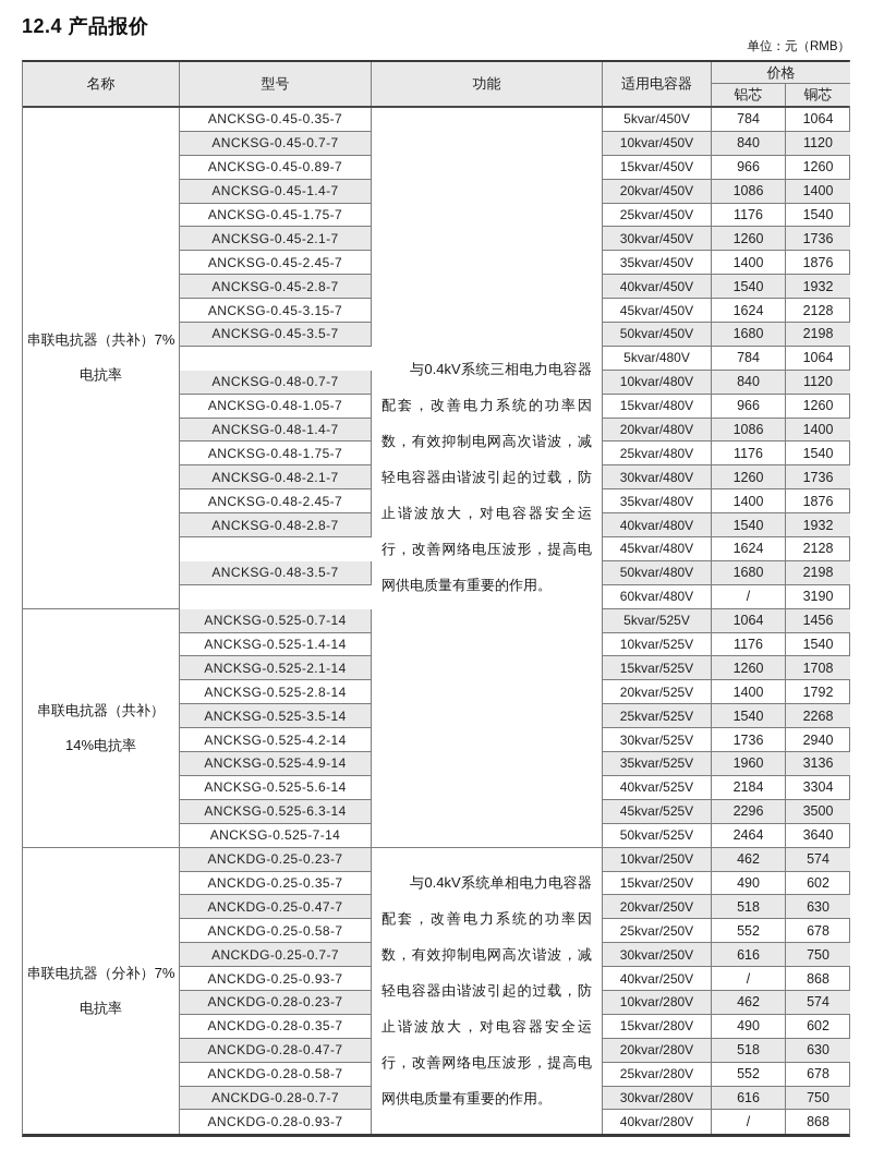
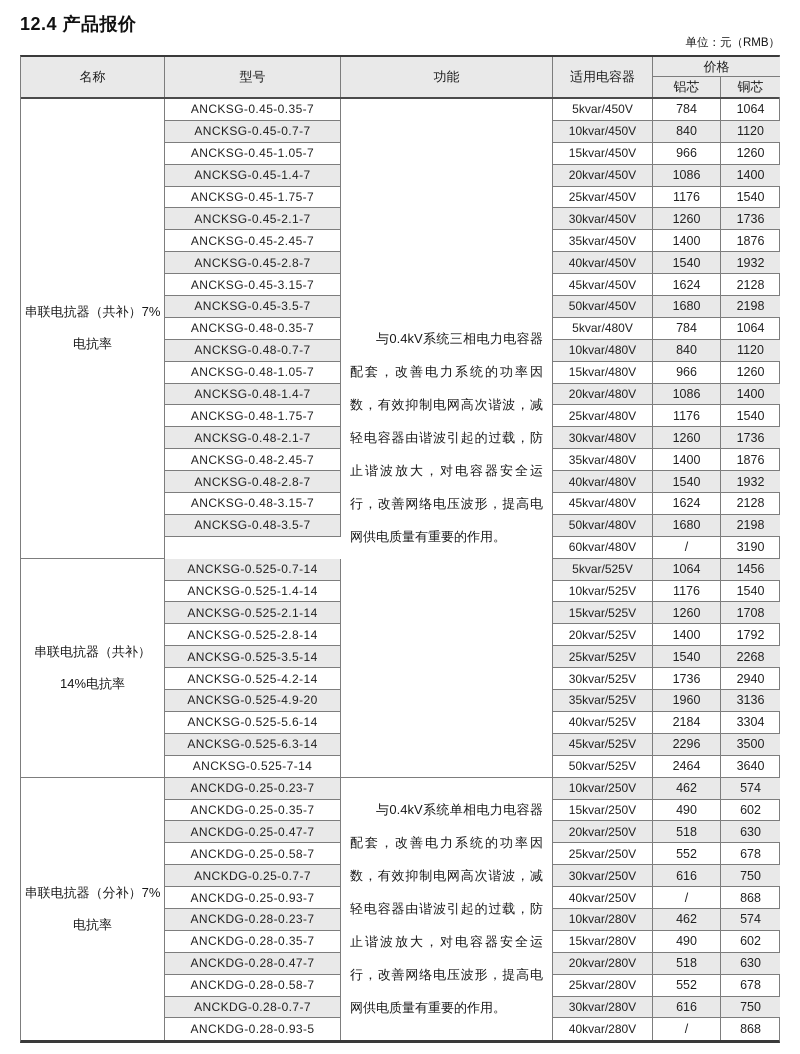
  12.4 产品报价
  单位：元（RMB）
  名称
  型号
  功能
  适用电容器
  价格
  铝芯
  铜芯
  串联电抗器（共补）7%
  电抗率
  串联电抗器（共补）
  14%电抗率
  串联电抗器（分补）7%
  电抗率
  与0.4kV系统三相电力电容器配套，改善电力系统的功率因数，有效抑制电网高次谐波，减轻电容器由谐波引起的过载，防止谐波放大，对电容器安全运行，改善网络电压波形，提高电网供电质量有重要的作用。
  与0.4kV系统单相电力电容器配套，改善电力系统的功率因数，有效抑制电网高次谐波，减轻电容器由谐波引起的过载，防止谐波放大，对电容器安全运行，改善网络电压波形，提高电网供电质量有重要的作用。
  ANCKSG-0.45-0.35-7
  5kvar/450V
  784
  1064
  ANCKSG-0.45-0.7-7
  10kvar/450V
  840
  1120
- ANCKSG-0.45-0.89-7
+ ANCKSG-0.45-1.05-7
  15kvar/450V
  966
  1260
  ANCKSG-0.45-1.4-7
  20kvar/450V
  1086
  1400
  ANCKSG-0.45-1.75-7
  25kvar/450V
  1176
  1540
  ANCKSG-0.45-2.1-7
  30kvar/450V
  1260
  1736
  ANCKSG-0.45-2.45-7
  35kvar/450V
  1400
  1876
  ANCKSG-0.45-2.8-7
  40kvar/450V
  1540
  1932
  ANCKSG-0.45-3.15-7
  45kvar/450V
  1624
  2128
  ANCKSG-0.45-3.5-7
  50kvar/450V
  1680
  2198
+ ANCKSG-0.48-0.35-7
  5kvar/480V
  784
  1064
  ANCKSG-0.48-0.7-7
  10kvar/480V
  840
  1120
  ANCKSG-0.48-1.05-7
  15kvar/480V
  966
  1260
  ANCKSG-0.48-1.4-7
  20kvar/480V
  1086
  1400
  ANCKSG-0.48-1.75-7
  25kvar/480V
  1176
  1540
  ANCKSG-0.48-2.1-7
  30kvar/480V
  1260
  1736
  ANCKSG-0.48-2.45-7
  35kvar/480V
  1400
  1876
  ANCKSG-0.48-2.8-7
  40kvar/480V
  1540
  1932
+ ANCKSG-0.48-3.15-7
  45kvar/480V
  1624
  2128
  ANCKSG-0.48-3.5-7
  50kvar/480V
  1680
  2198
  60kvar/480V
  /
  3190
  ANCKSG-0.525-0.7-14
  5kvar/525V
  1064
  1456
  ANCKSG-0.525-1.4-14
  10kvar/525V
  1176
  1540
  ANCKSG-0.525-2.1-14
  15kvar/525V
  1260
  1708
  ANCKSG-0.525-2.8-14
  20kvar/525V
  1400
  1792
  ANCKSG-0.525-3.5-14
  25kvar/525V
  1540
  2268
  ANCKSG-0.525-4.2-14
  30kvar/525V
  1736
  2940
- ANCKSG-0.525-4.9-14
+ ANCKSG-0.525-4.9-20
  35kvar/525V
  1960
  3136
  ANCKSG-0.525-5.6-14
  40kvar/525V
  2184
  3304
  ANCKSG-0.525-6.3-14
  45kvar/525V
  2296
  3500
  ANCKSG-0.525-7-14
  50kvar/525V
  2464
  3640
  ANCKDG-0.25-0.23-7
  10kvar/250V
  462
  574
  ANCKDG-0.25-0.35-7
  15kvar/250V
  490
  602
  ANCKDG-0.25-0.47-7
  20kvar/250V
  518
  630
  ANCKDG-0.25-0.58-7
  25kvar/250V
  552
  678
  ANCKDG-0.25-0.7-7
  30kvar/250V
  616
  750
  ANCKDG-0.25-0.93-7
  40kvar/250V
  /
  868
  ANCKDG-0.28-0.23-7
  10kvar/280V
  462
  574
  ANCKDG-0.28-0.35-7
  15kvar/280V
  490
  602
  ANCKDG-0.28-0.47-7
  20kvar/280V
  518
  630
  ANCKDG-0.28-0.58-7
  25kvar/280V
  552
  678
  ANCKDG-0.28-0.7-7
  30kvar/280V
  616
  750
- ANCKDG-0.28-0.93-7
+ ANCKDG-0.28-0.93-5
  40kvar/280V
  /
  868
